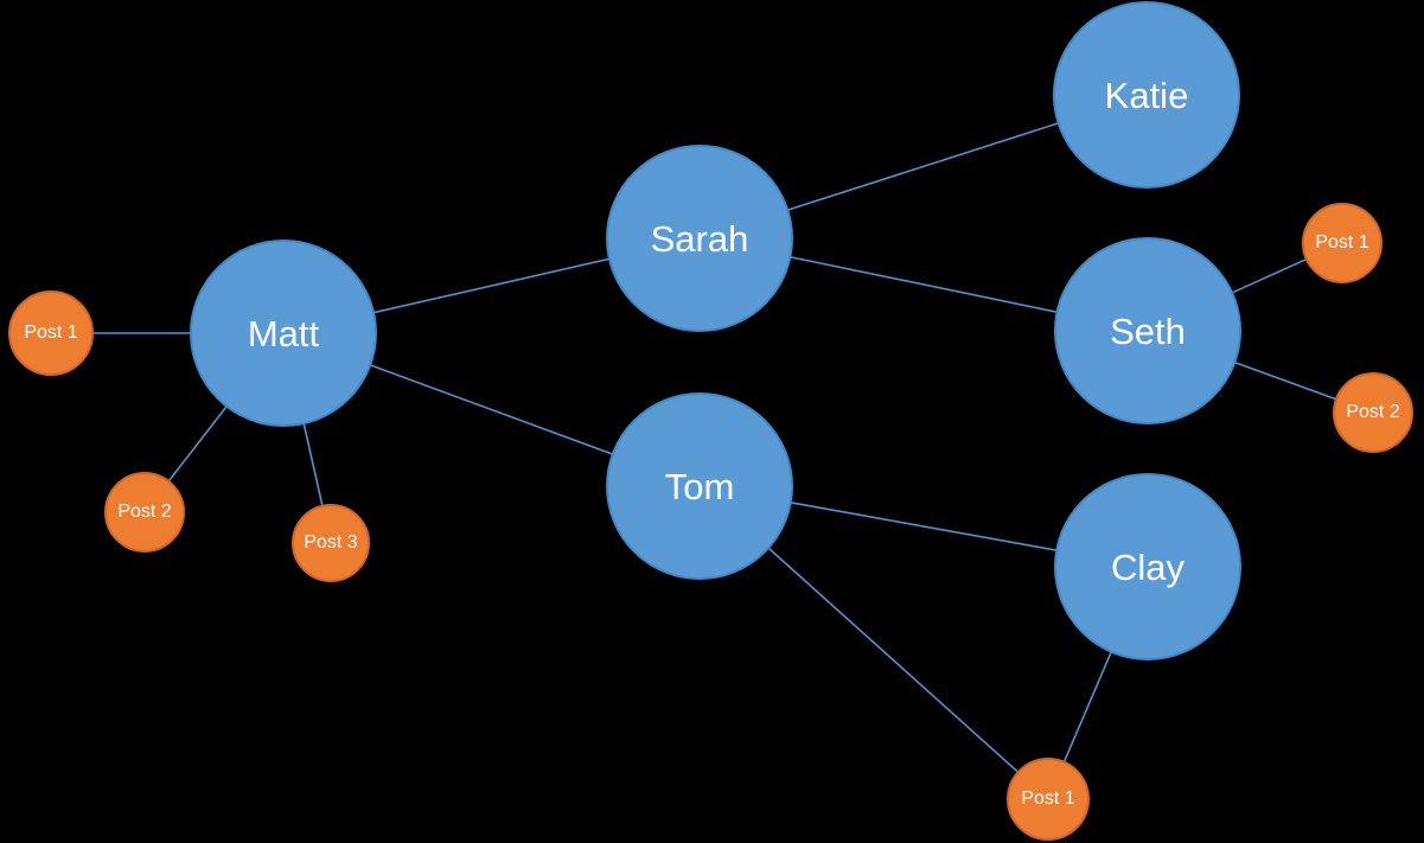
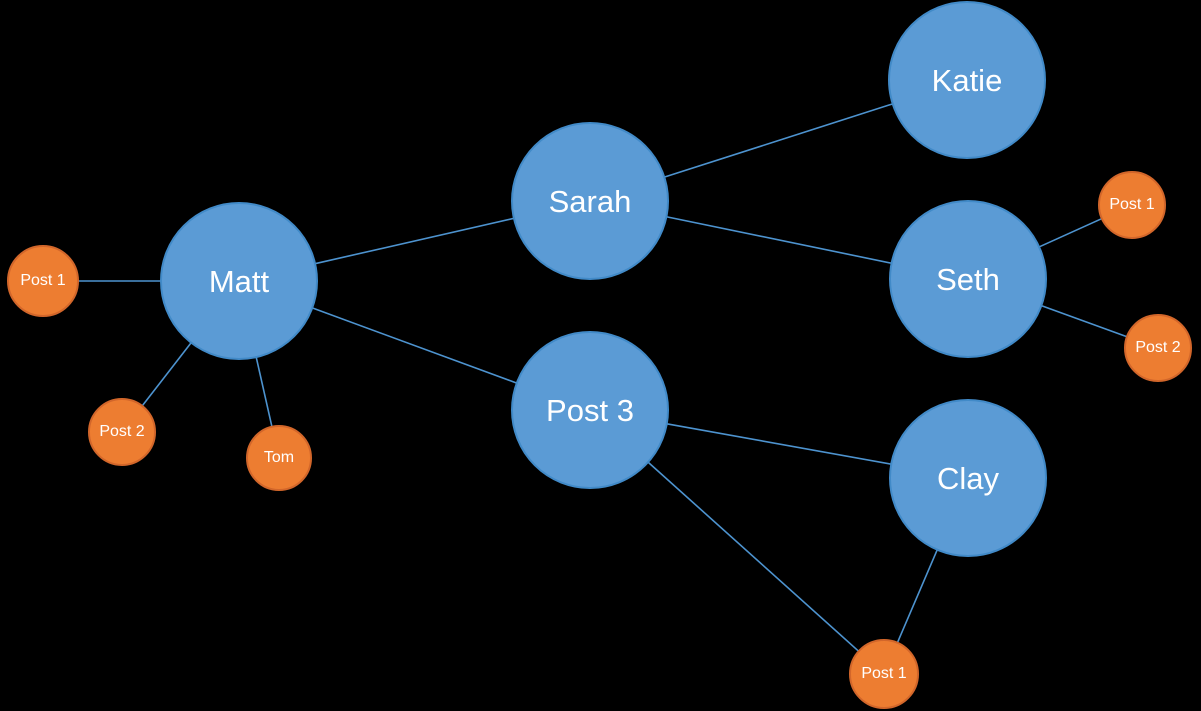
  Matt
  Sarah
- Tom
+ Post 3
  Katie
  Seth
  Clay
  Post 1
  Post 2
- Post 3
+ Tom
  Post 1
  Post 2
  Post 1
